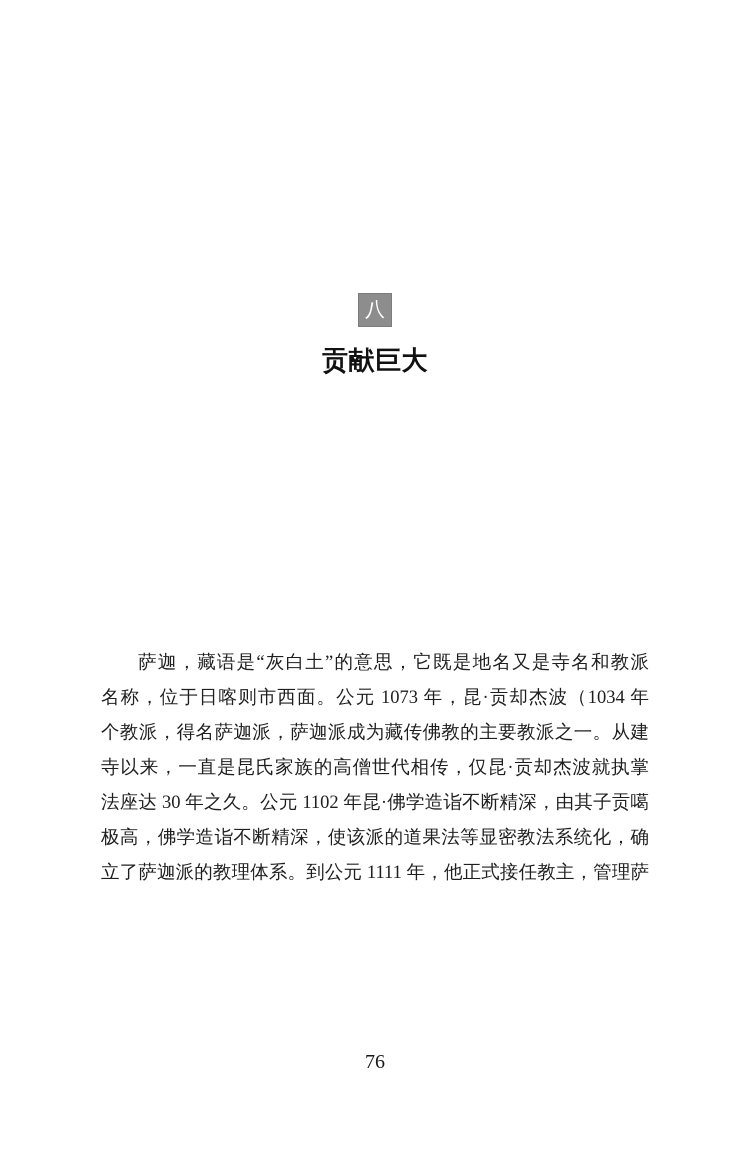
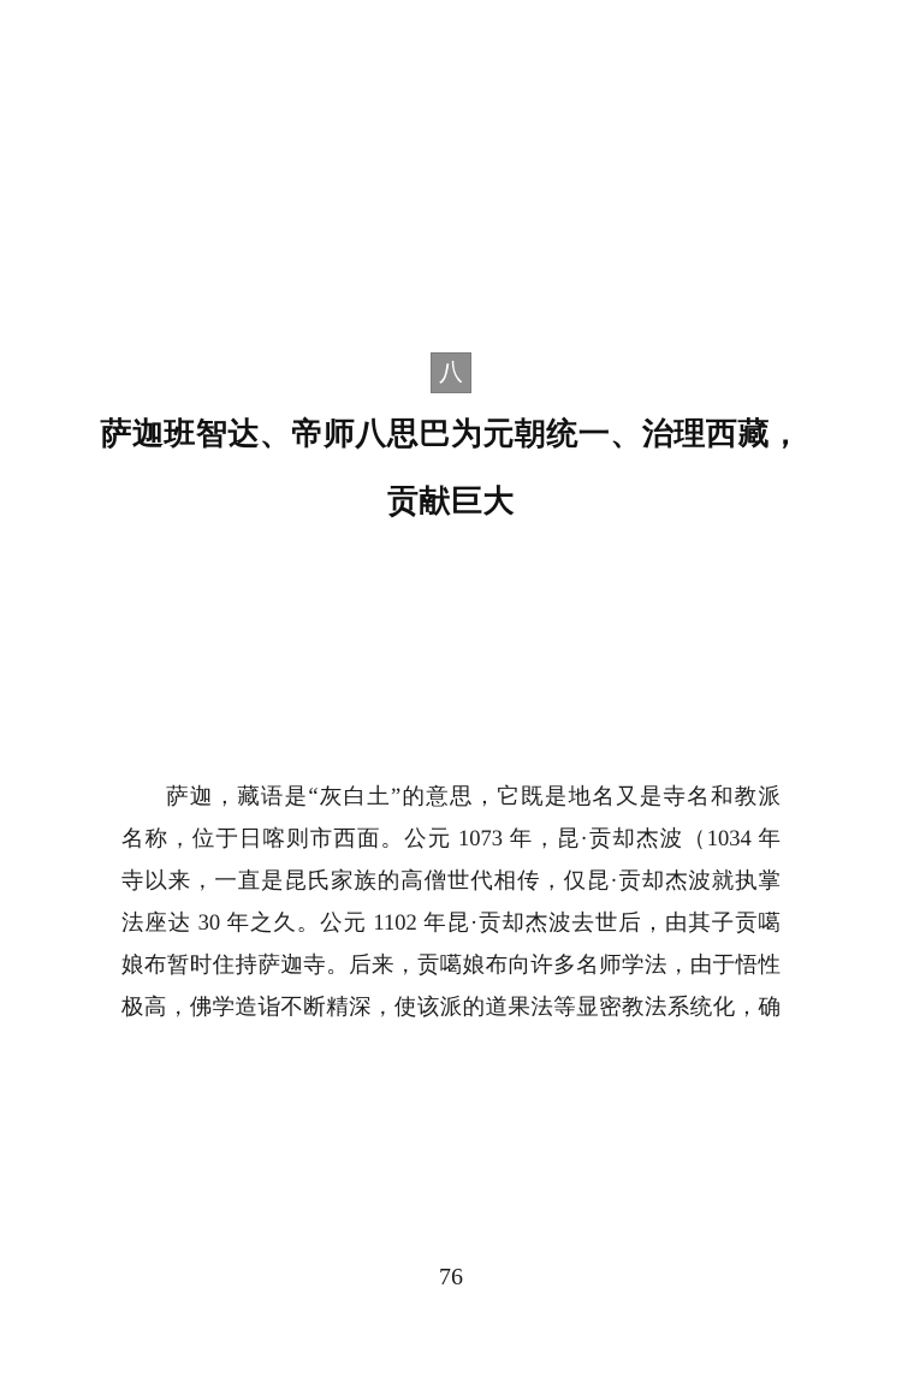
  八
+ 萨迦班智达、帝师八思巴为元朝统一、治理西藏，
  贡献巨大
  萨迦，藏语是“灰白土”的意思，它既是地名又是寺名和教派
  名称，位于日喀则市西面。公元 1073 年，昆·贡却杰波（1034 年
- 个教派，得名萨迦派，萨迦派成为藏传佛教的主要教派之一。从建
  寺以来，一直是昆氏家族的高僧世代相传，仅昆·贡却杰波就执掌
- 法座达 30 年之久。公元 1102 年昆·佛学造诣不断精深，由其子贡噶
+ 法座达 30 年之久。公元 1102 年昆·贡却杰波去世后，由其子贡噶
+ 娘布暂时住持萨迦寺。后来，贡噶娘布向许多名师学法，由于悟性
  极高，佛学造诣不断精深，使该派的道果法等显密教法系统化，确
- 立了萨迦派的教理体系。到公元 1111 年，他正式接任教主，管理萨
  76
